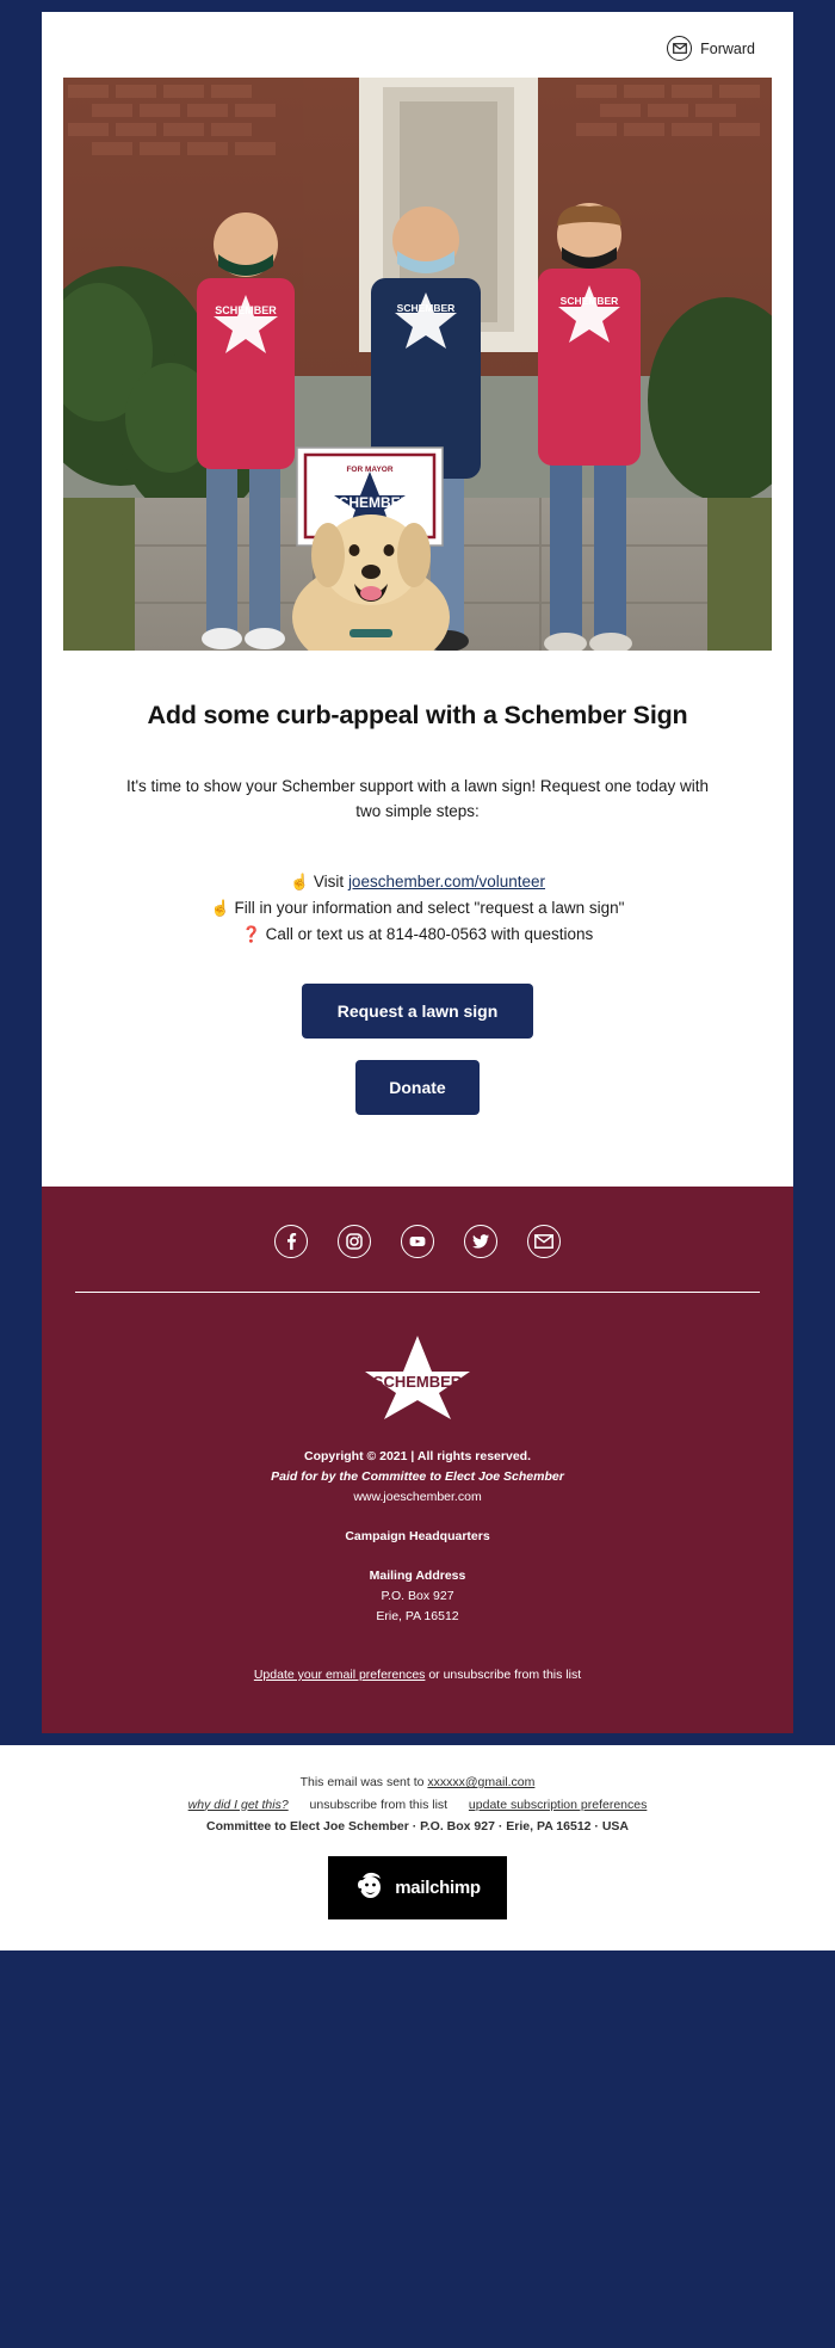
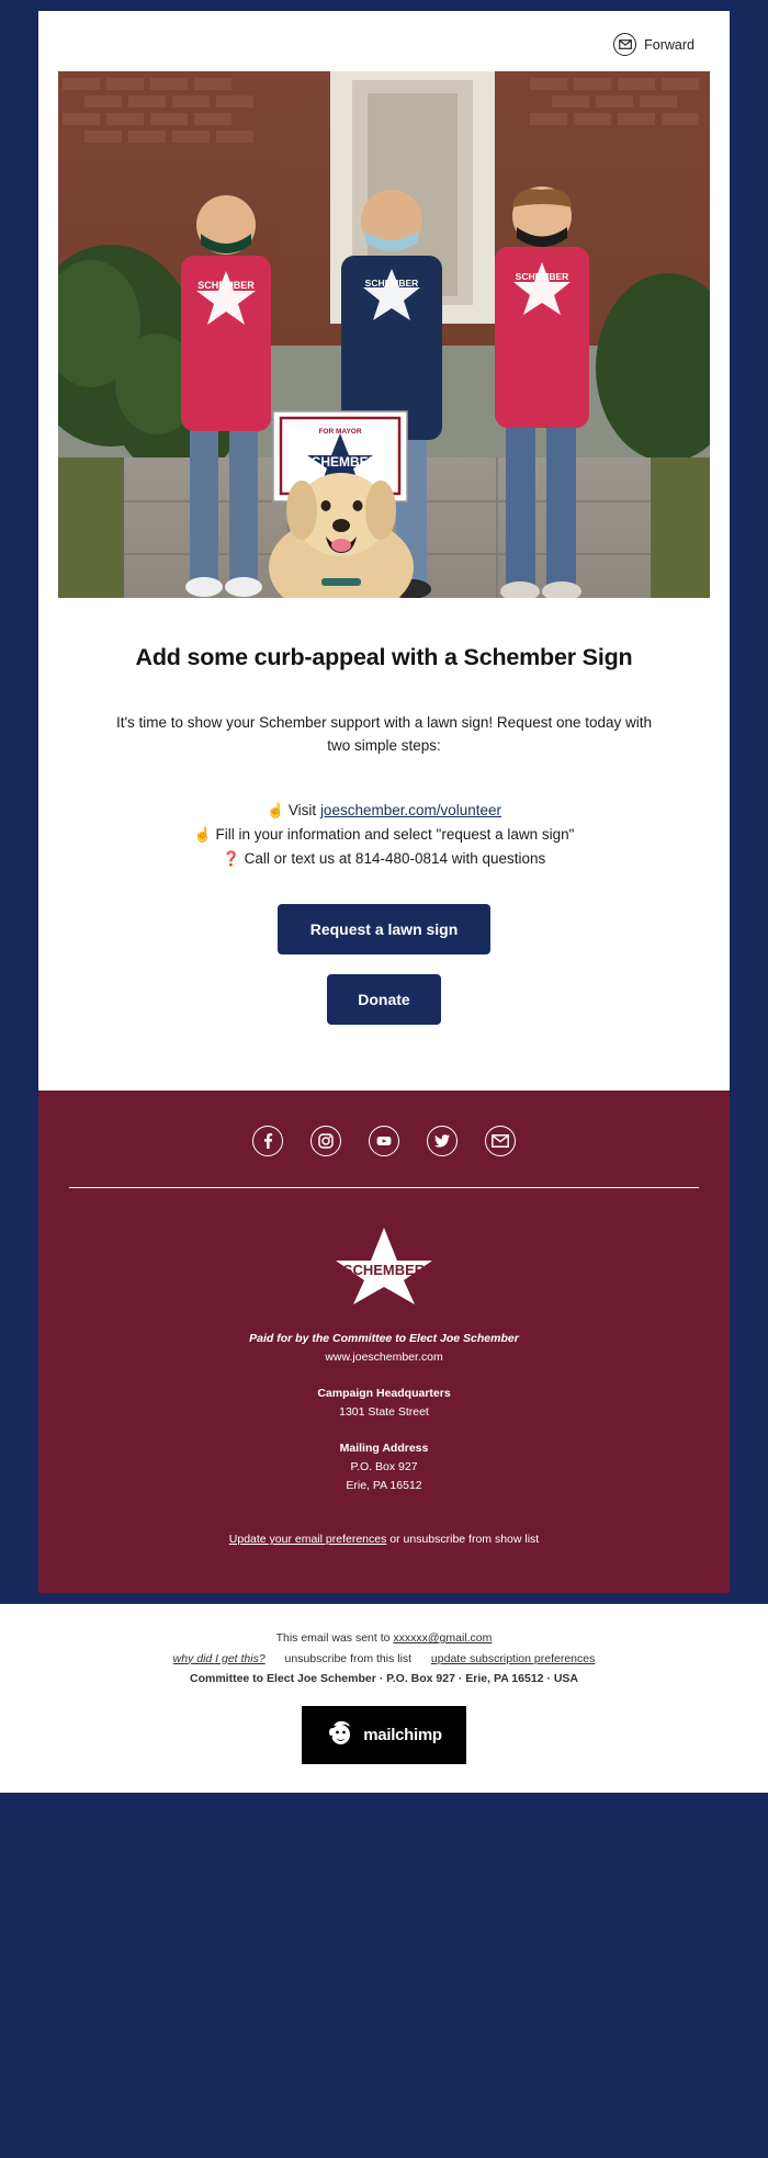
  Forward
  SCHEMBER
  SCHEMBER
  SCHEMBER
  SCHEMBER
  Add some curb-appeal with a Schember Sign
  It's time to show your Schember support with a lawn sign! Request one today with two simple steps:
  ☝️ Visit joeschember.com/volunteer
  ☝️ Fill in your information and select "request a lawn sign"
- ❓ Call or text us at 814-480-0563 with questions
+ ❓ Call or text us at 814-480-0814 with questions
  Request a lawn sign
  Donate
  SCHEMBER
- Copyright © 2021 | All rights reserved.
  Paid for by the Committee to Elect Joe Schember
  www.joeschember.com
  Campaign Headquarters
+ 1301 State Street
  Mailing Address
  P.O. Box 927
  Erie, PA 16512
- Update your email preferences or unsubscribe from this list
+ Update your email preferences or unsubscribe from show list
  This email was sent to xxxxxx@gmail.com
  why did I get this? unsubscribe from this list update subscription preferences
  Committee to Elect Joe Schember · P.O. Box 927 · Erie, PA 16512 · USA
  mailchimp
